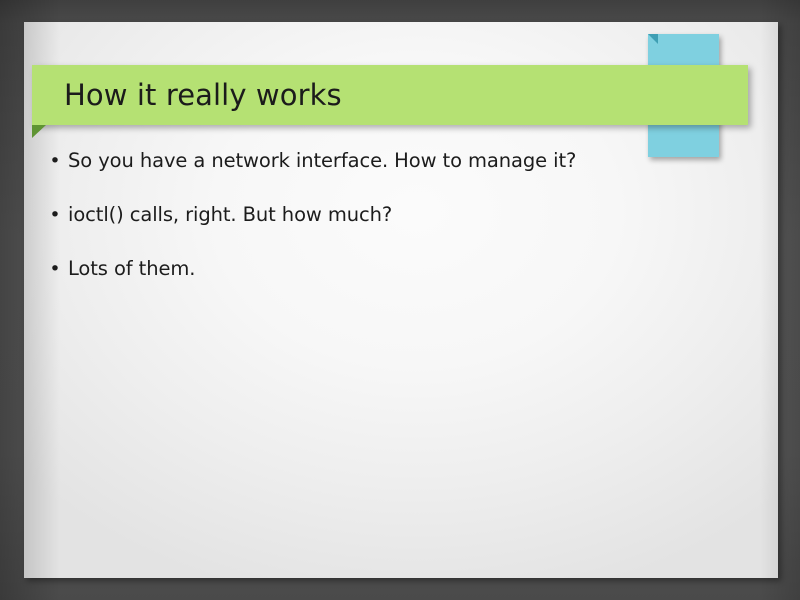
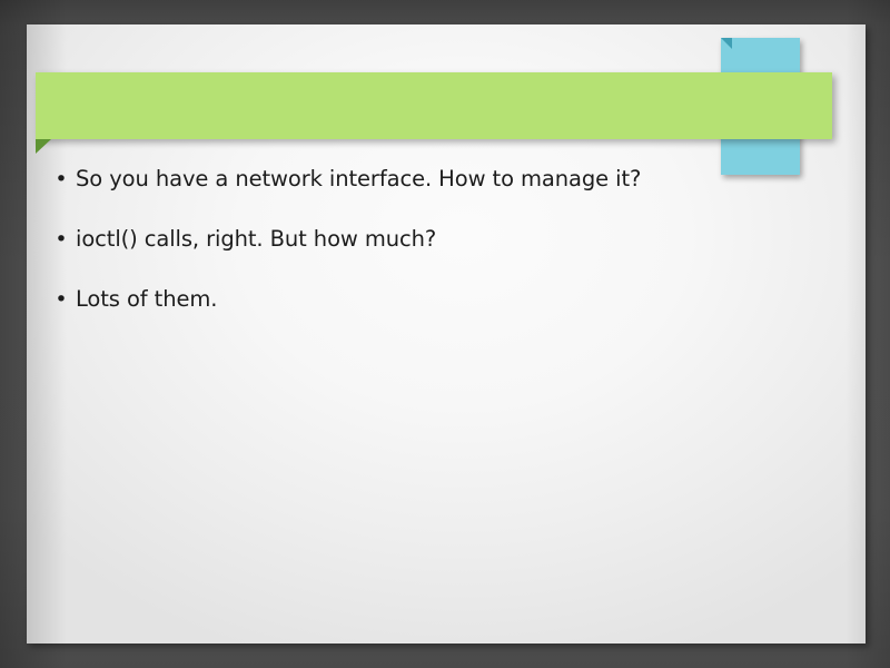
- How it really works
  •
  So you have a network interface. How to manage it?
  •
  ioctl() calls, right. But how much?
  •
  Lots of them.
